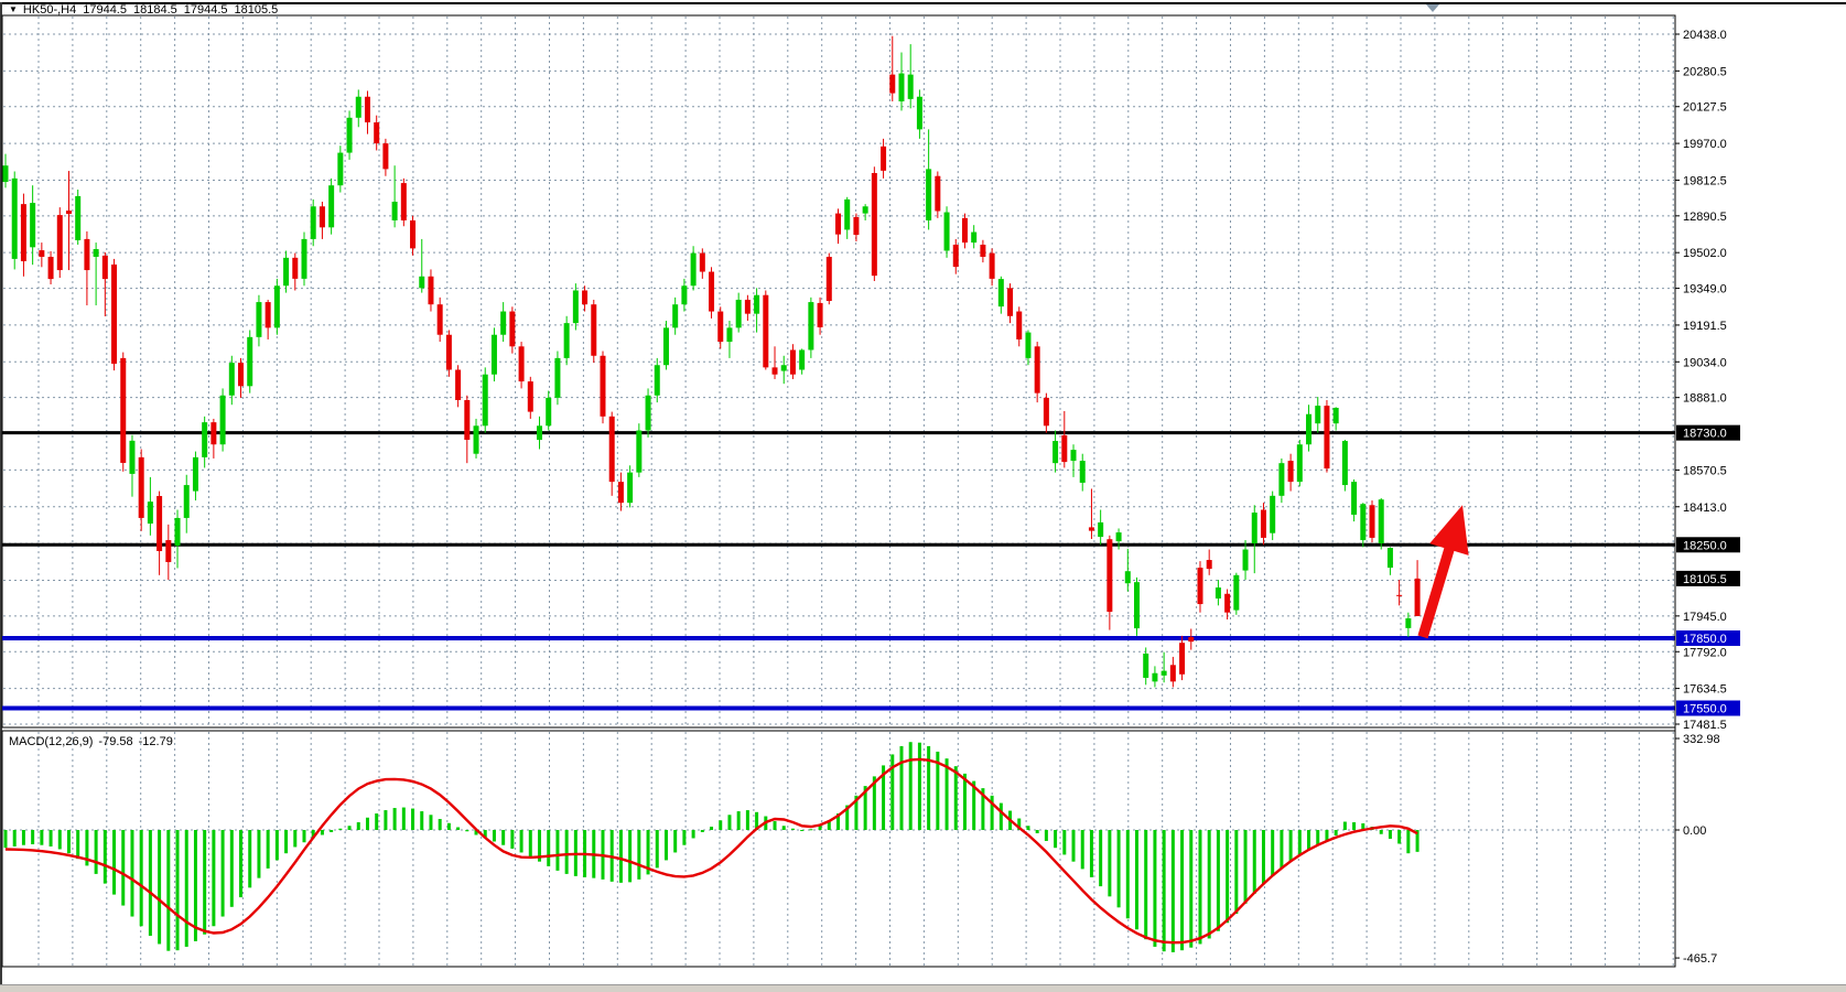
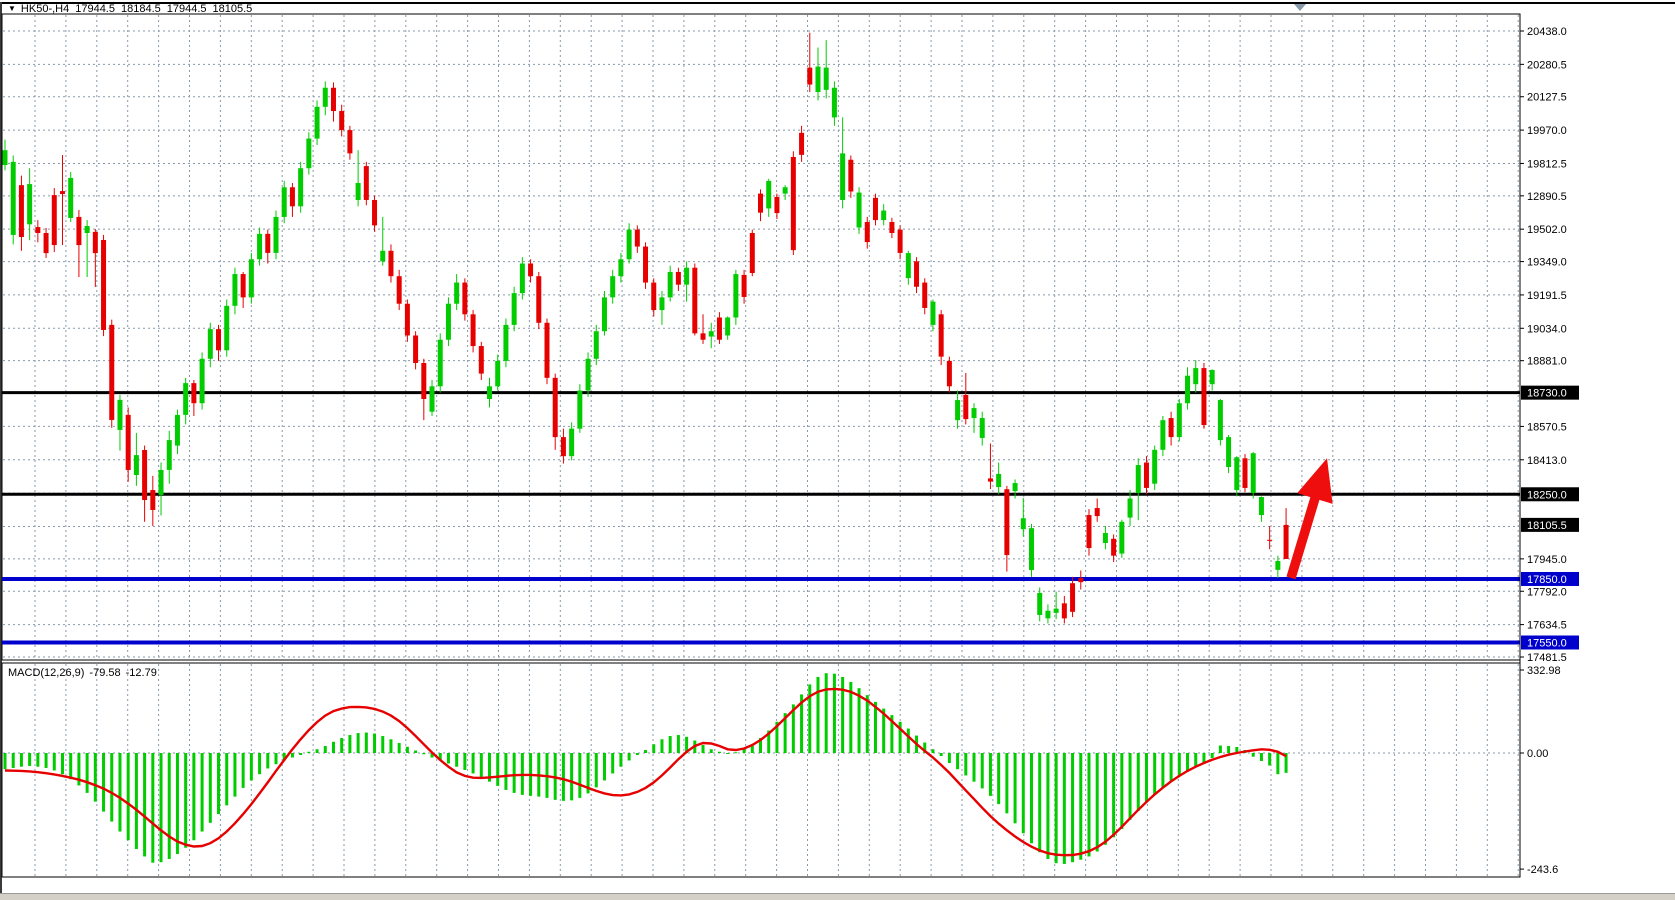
  ▼ HK50-,H4 17944.5 18184.5 17944.5 18105.5
  MACD(12,26,9) -79.58 -12.79
  20438.0
  20280.5
  20127.5
  19970.0
  19812.5
  12890.5
  19502.0
  19349.0
  19191.5
  19034.0
  18881.0
  18570.5
  18413.0
  17945.0
  17792.0
  17634.5
  17481.5
  18730.0
  18250.0
  18105.5
  17850.0
  17550.0
  332.98
  0.00
- -465.7
+ -243.6
